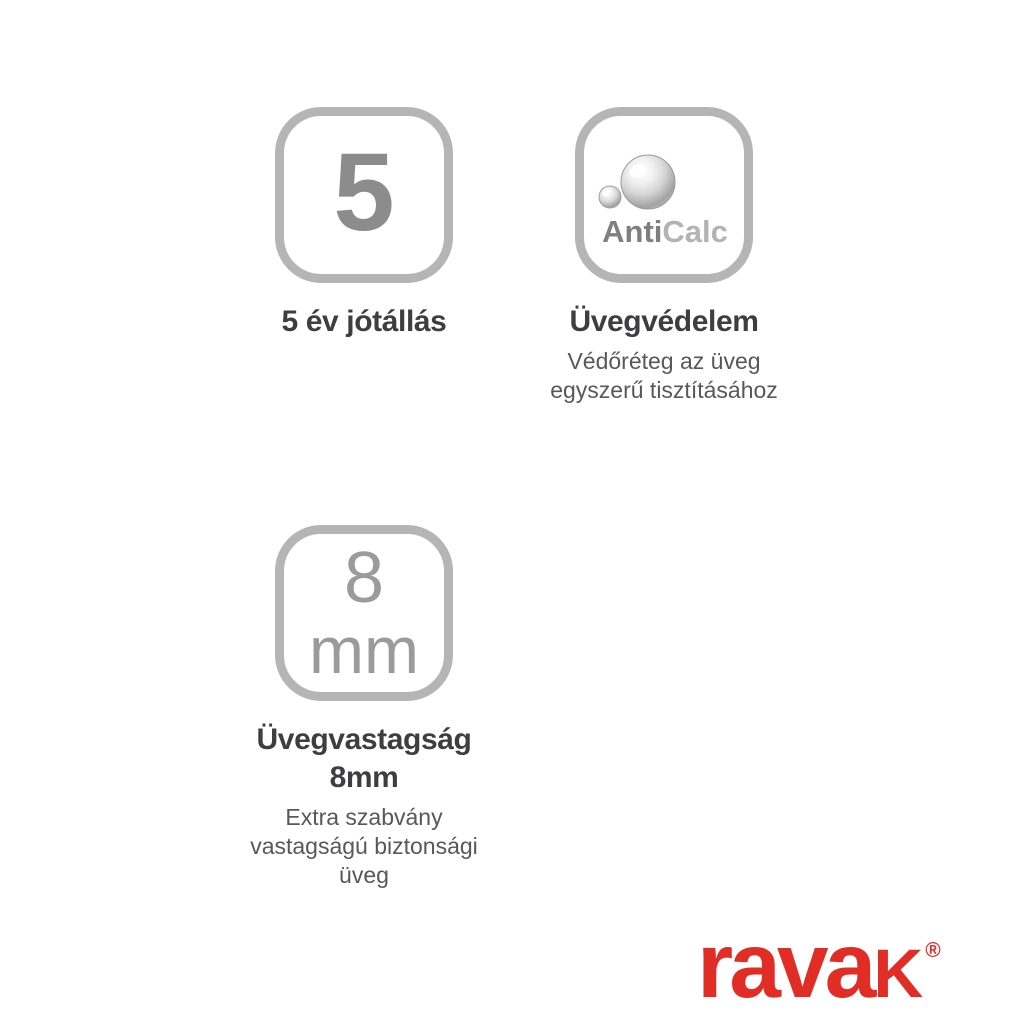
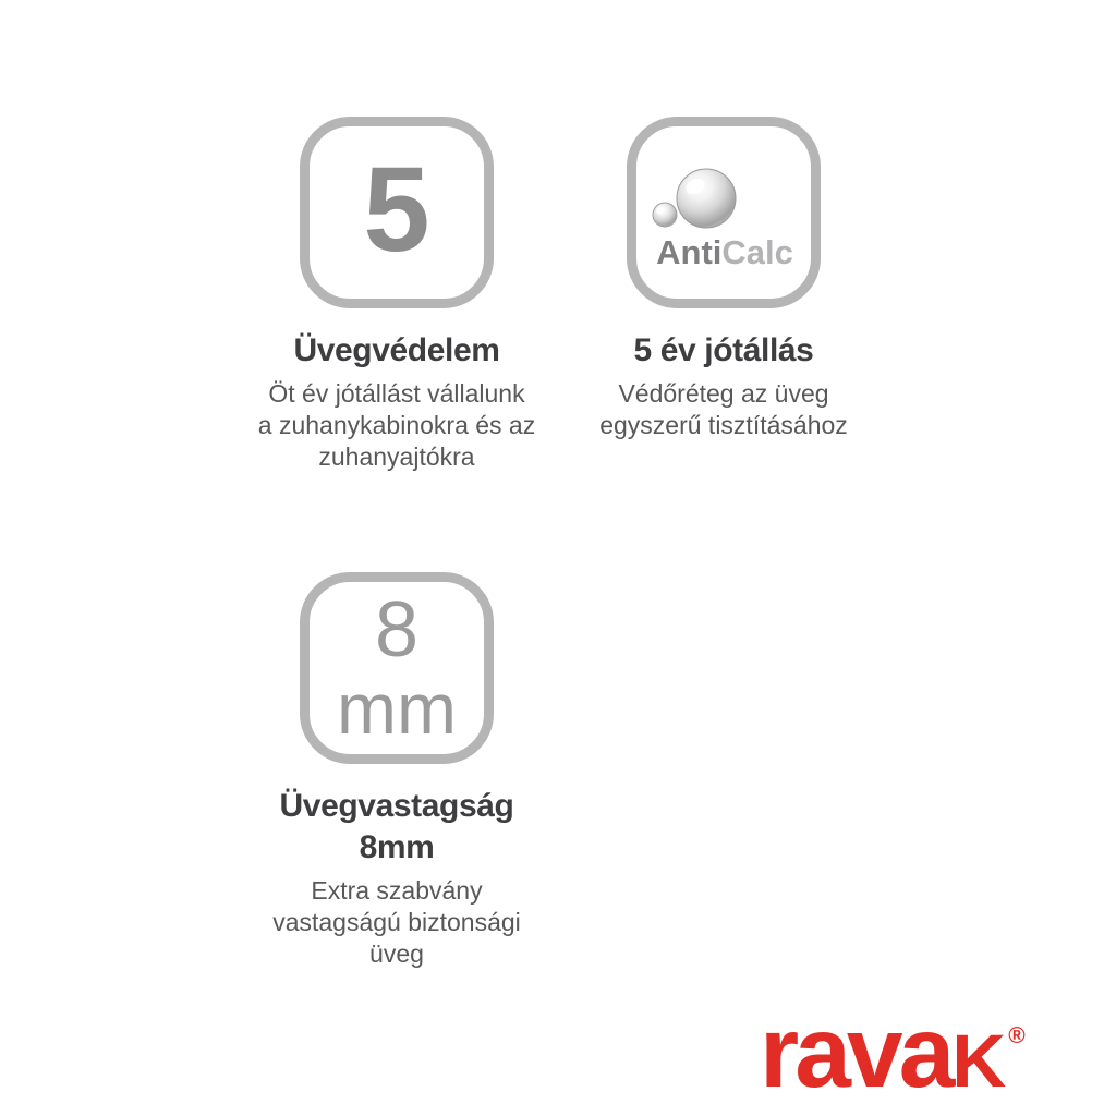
  5
- 5 év jótállás
+ Üvegvédelem
+ Öt év jótállást vállalunk
+ a zuhanykabinokra és az
+ zuhanyajtókra
  AntiCalc
- Üvegvédelem
+ 5 év jótállás
  Védőréteg az üveg
  egyszerű tisztításához
  8
  mm
  Üvegvastagság
  8mm
  Extra szabvány
  vastagságú biztonsági
  üveg
  ravaK®
